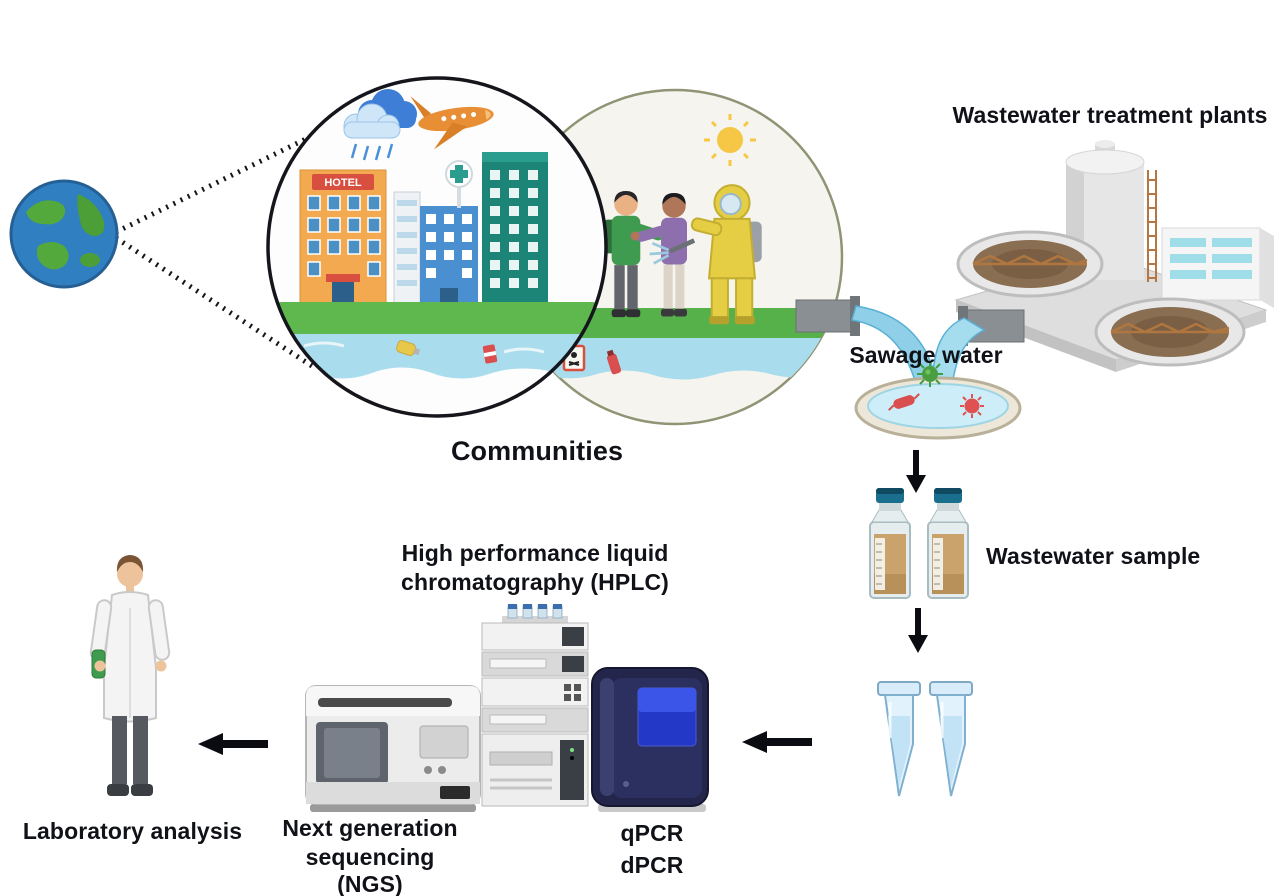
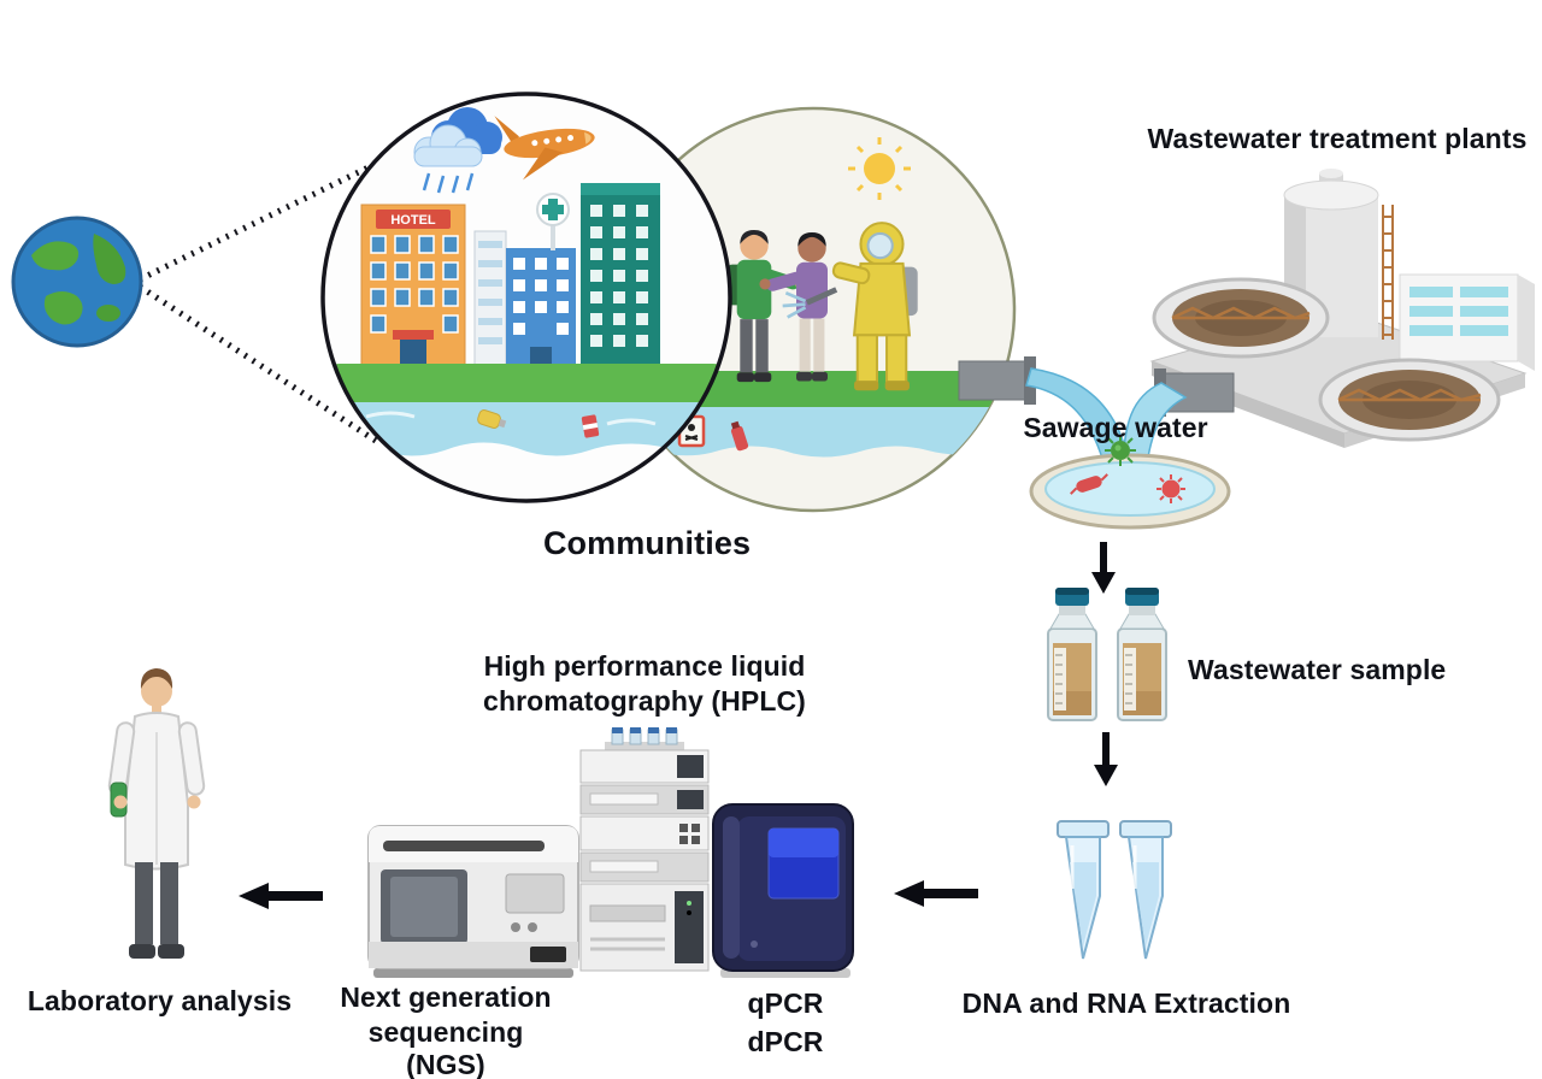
  HOTEL
  Communities
  Wastewater treatment plants
  Sawage water
  Wastewater sample
+ DNA and RNA Extraction
  qPCR
  dPCR
  High performance liquid
  chromatography (HPLC)
  Next generation
  sequencing (NGS)
  Laboratory analysis
